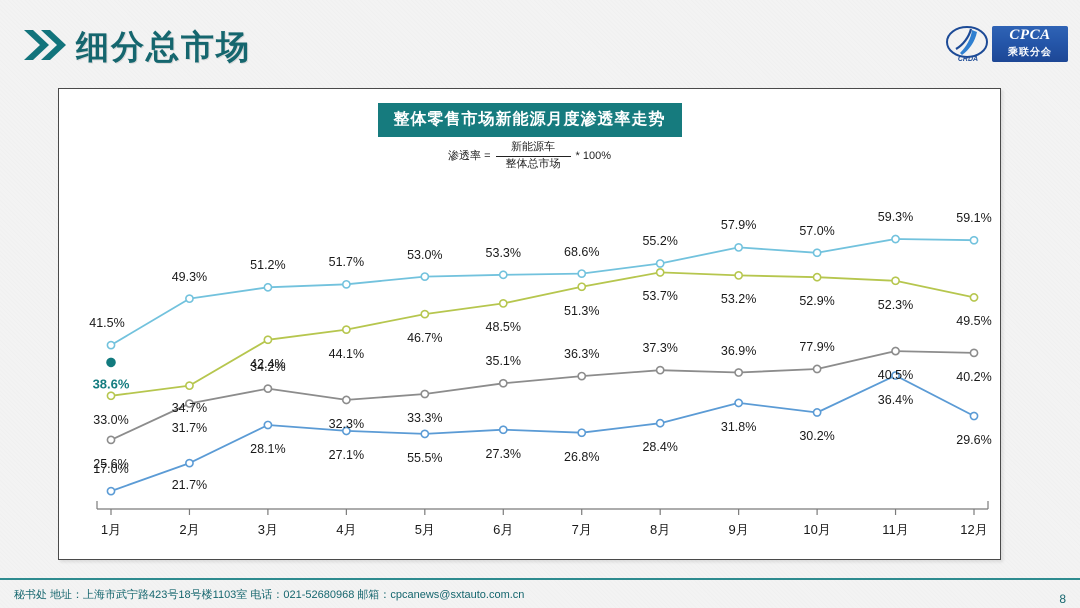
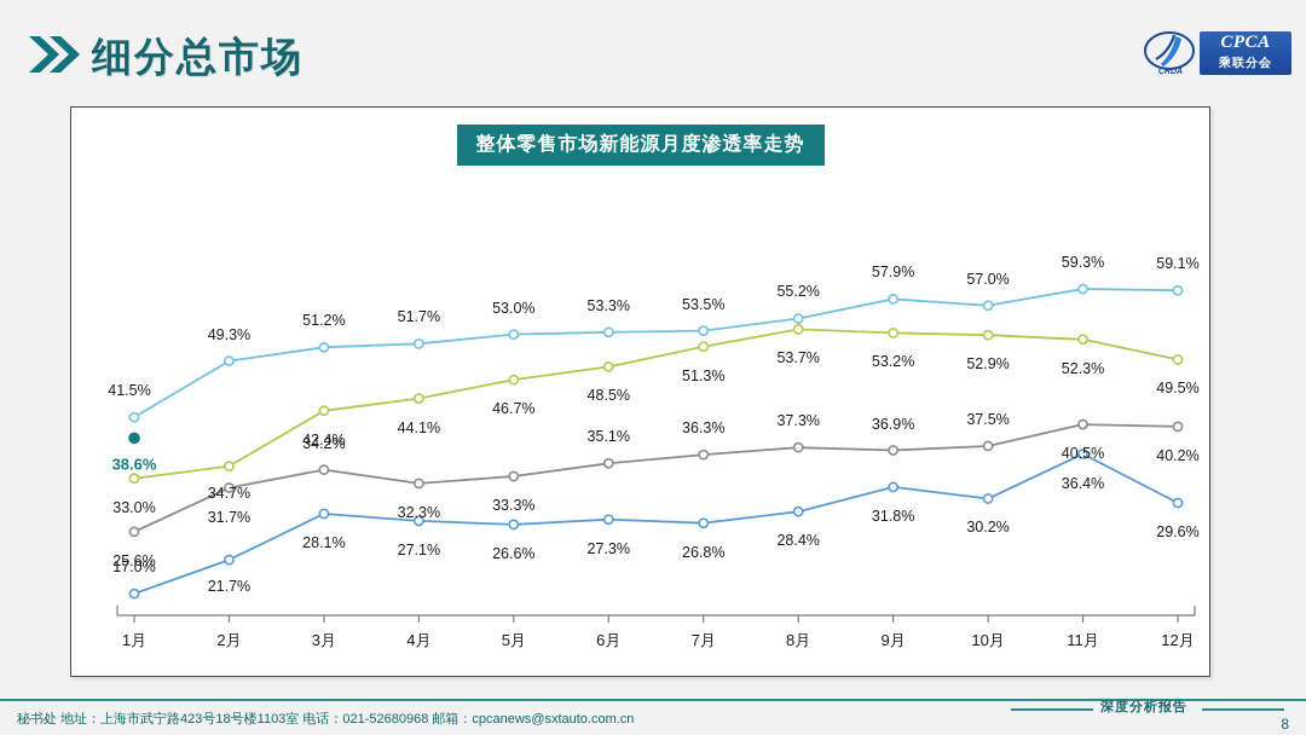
  细分总市场
  CPCA
  乘联分会
  整体零售市场新能源月度渗透率走势
- 渗透率 =
- 新能源车
- 整体总市场
- * 100%
  17.0%
  21.7%
  28.1%
  27.1%
- 55.5%
+ 26.6%
  27.3%
  26.8%
  28.4%
  31.8%
  30.2%
  36.4%
  29.6%
  25.6%
  31.7%
  34.2%
  32.3%
  33.3%
  35.1%
  36.3%
  37.3%
  36.9%
- 77.9%
+ 37.5%
  40.5%
  40.2%
  33.0%
  34.7%
  42.4%
  44.1%
  46.7%
  48.5%
  51.3%
  53.7%
  53.2%
  52.9%
  52.3%
  49.5%
  41.5%
  49.3%
  51.2%
  51.7%
  53.0%
  53.3%
- 68.6%
+ 53.5%
  55.2%
  57.9%
  57.0%
  59.3%
  59.1%
  38.6%
  1月
  2月
  3月
  4月
  5月
  6月
  7月
  8月
  9月
  10月
  11月
  12月
  秘书处 地址：上海市武宁路423号18号楼1103室 电话：021-52680968 邮箱：cpcanews@sxtauto.com.cn
+ 深度分析报告
  8
